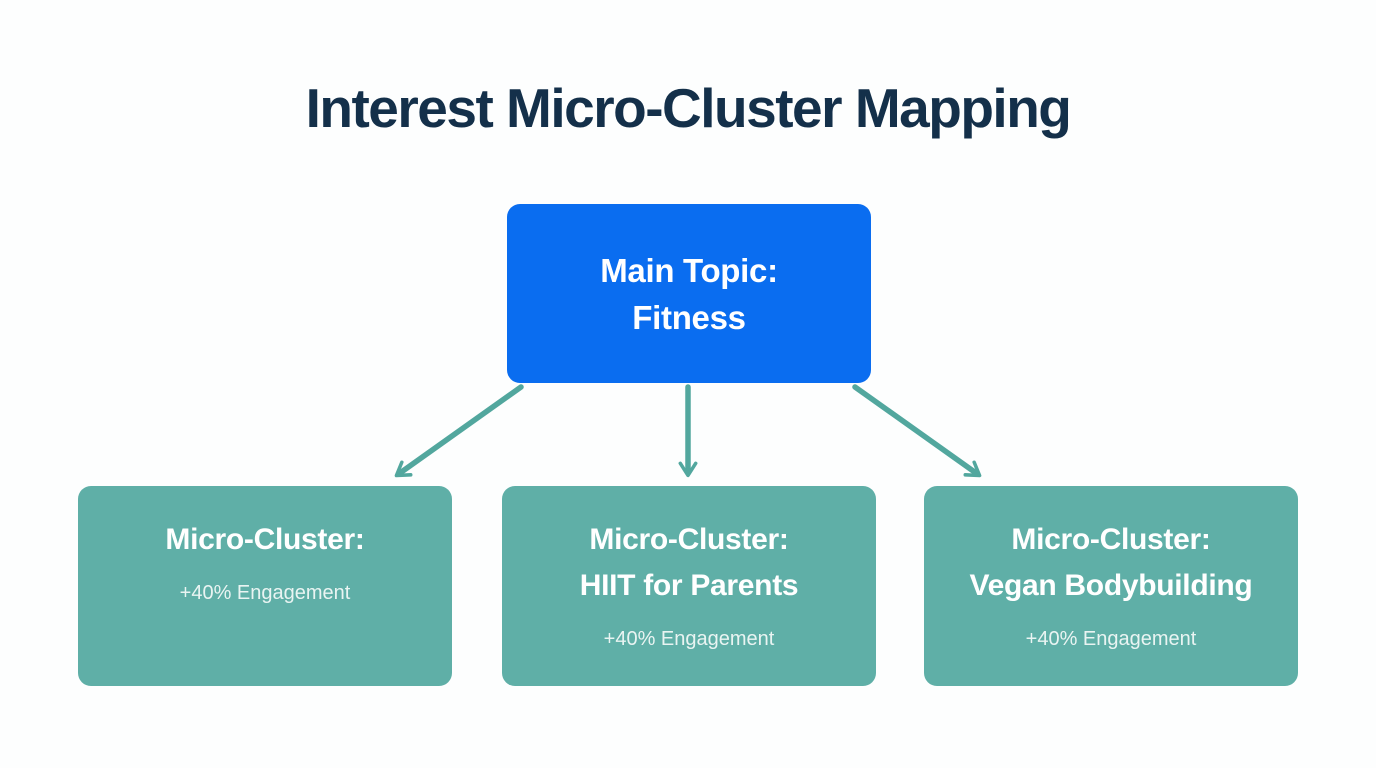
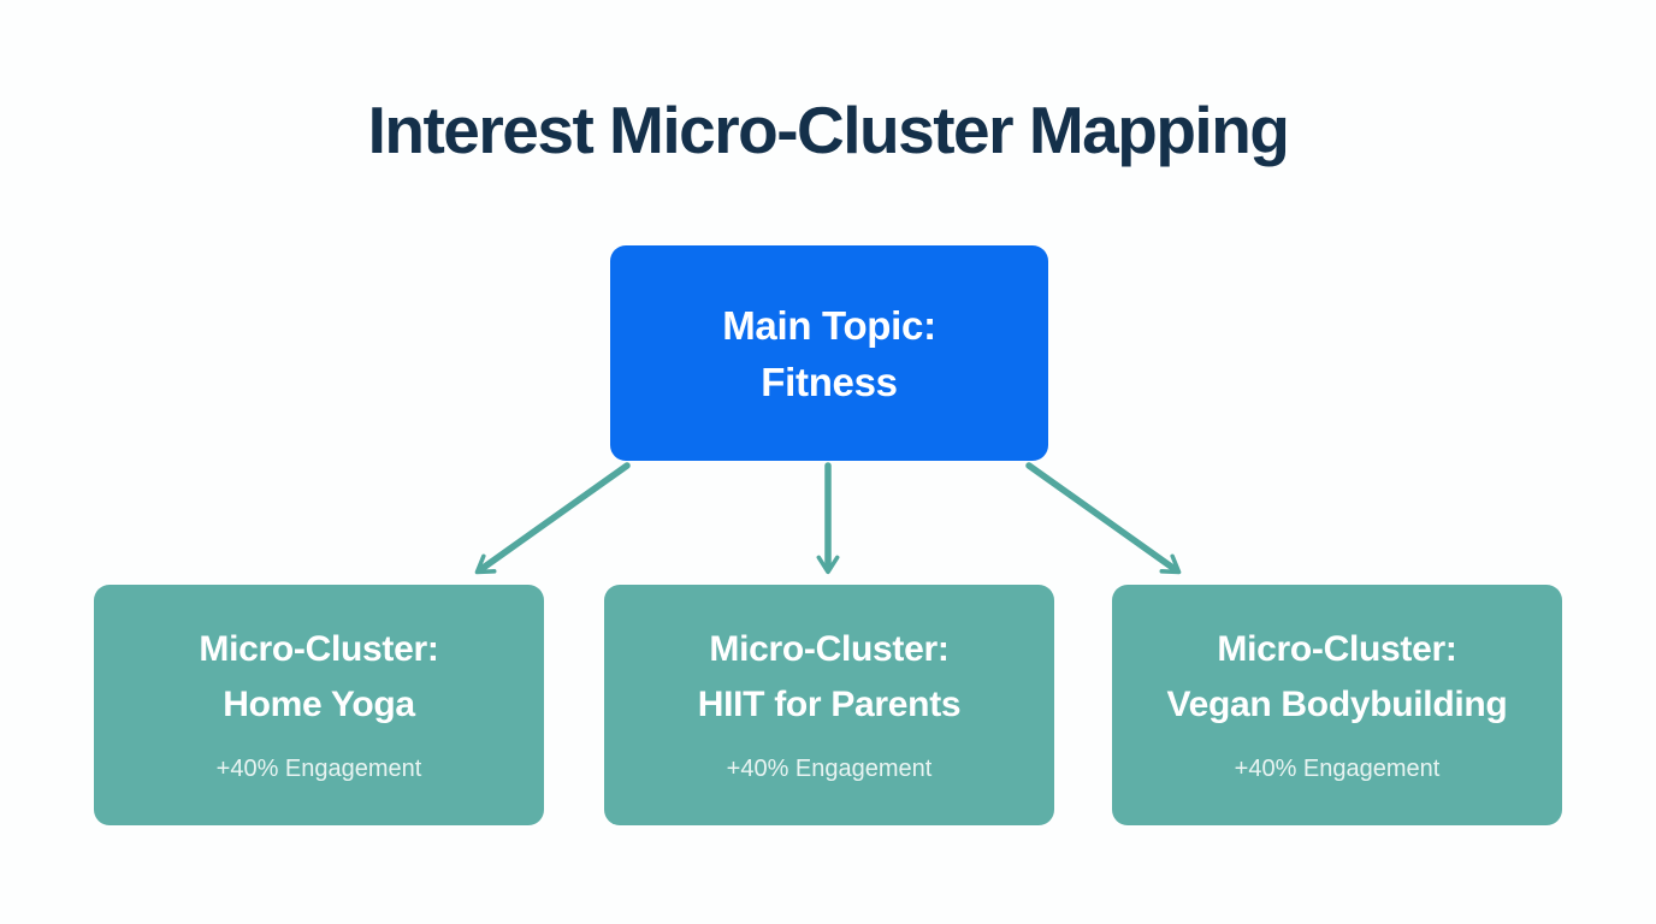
  Interest Micro-Cluster Mapping
  Main Topic:
  Fitness
  Micro-Cluster:
+ Home Yoga
  +40% Engagement
  Micro-Cluster:
  HIIT for Parents
  +40% Engagement
  Micro-Cluster:
  Vegan Bodybuilding
  +40% Engagement
